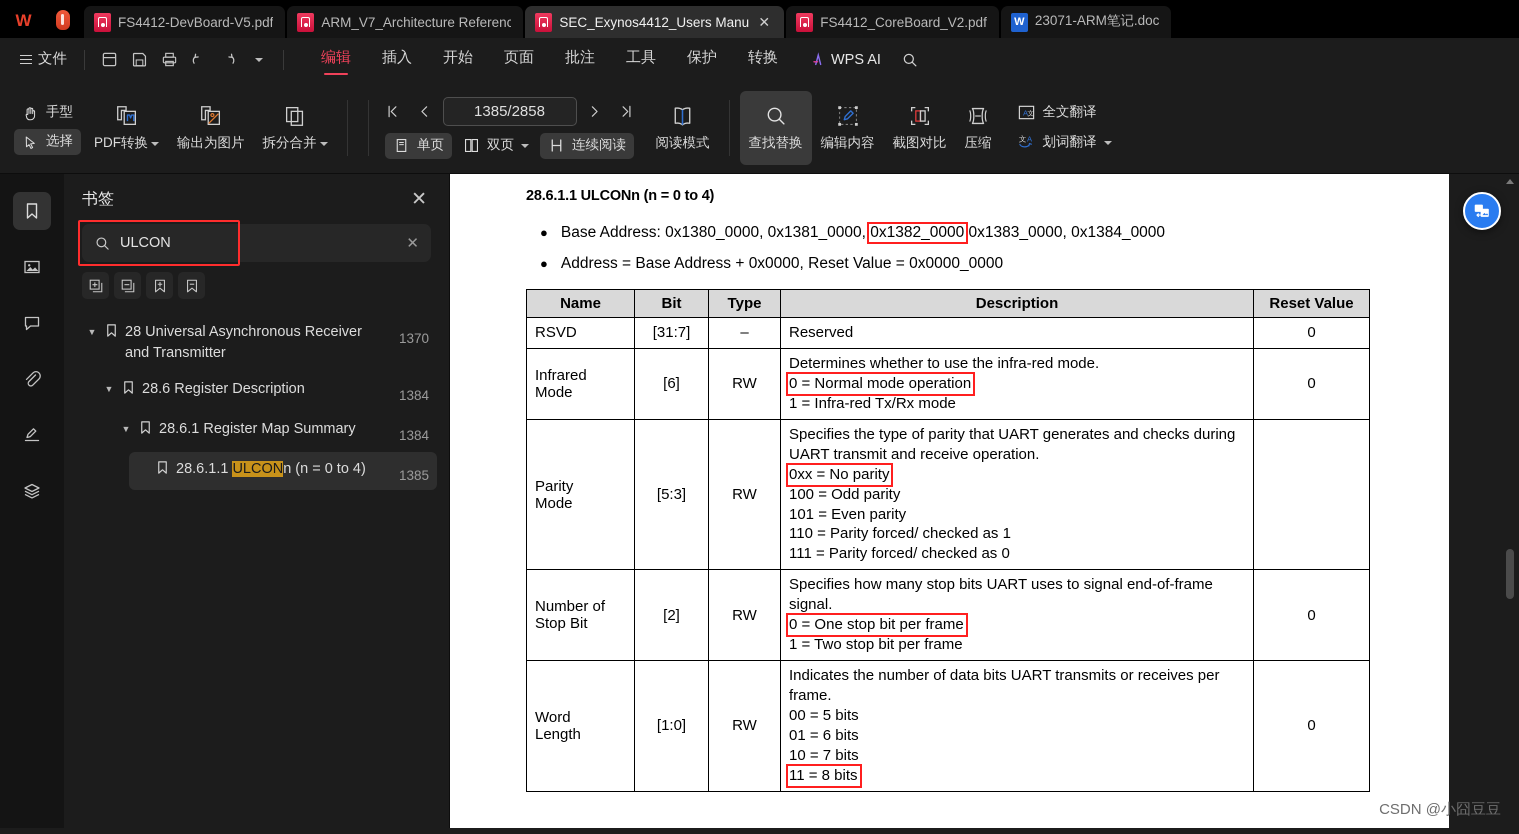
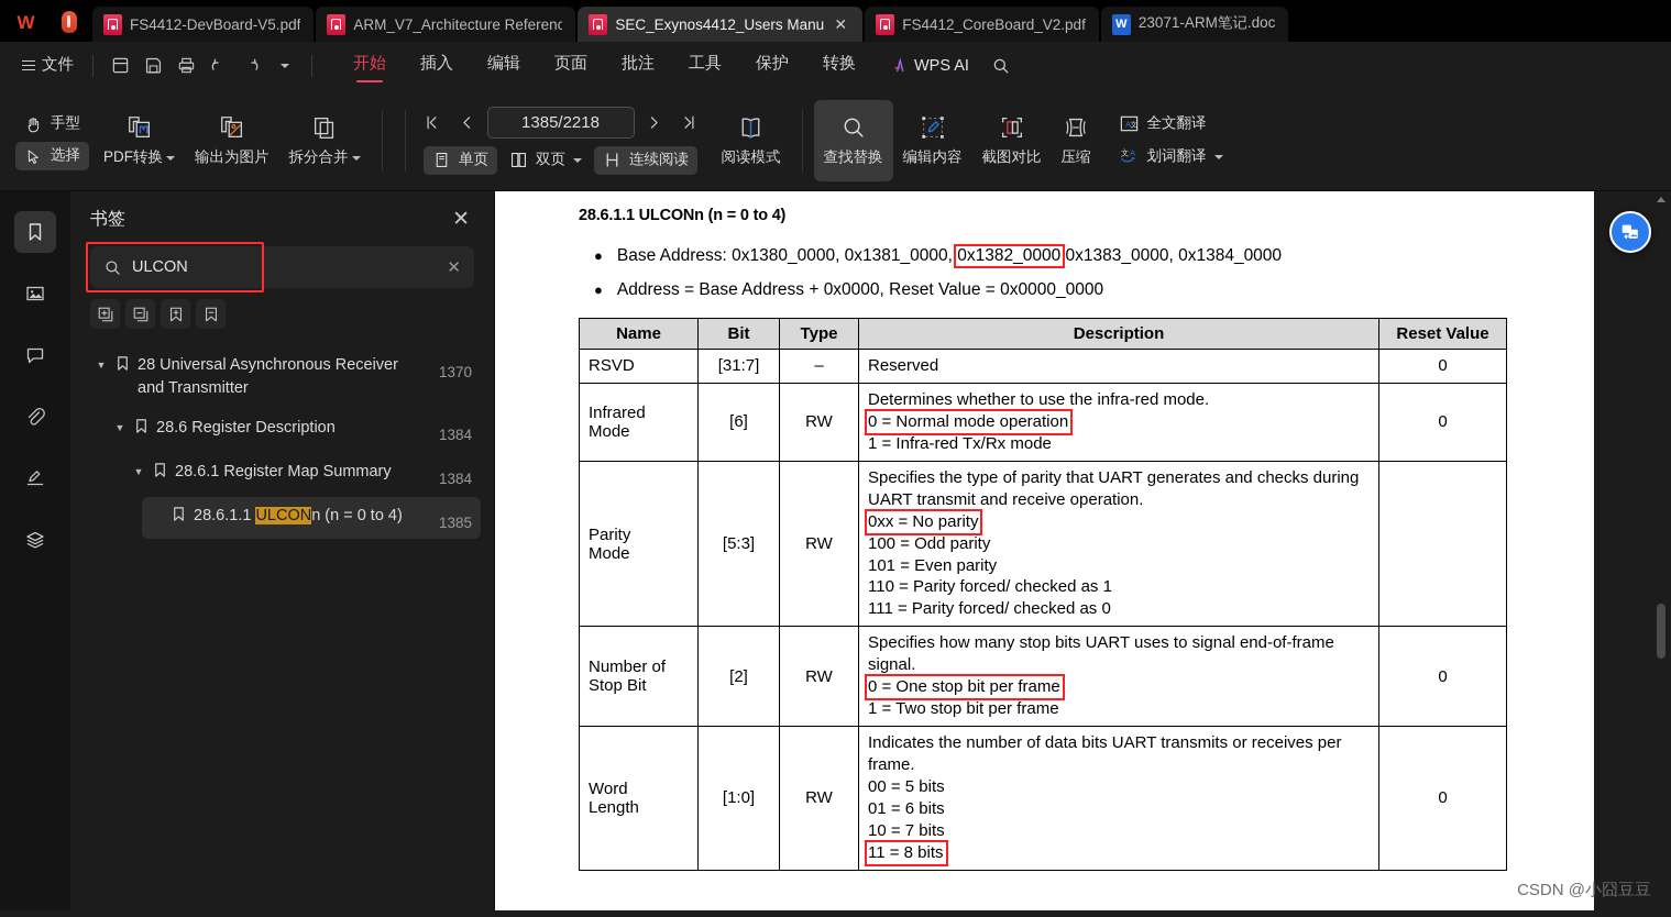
  W
  FS4412-DevBoard-V5.pdf
  ARM_V7_Architecture Referenc
  SEC_Exynos4412_Users Manu
  ✕
  FS4412_CoreBoard_V2.pdf
  W
  23071-ARM笔记.doc
  文件
- 编辑
+ 开始
  插入
- 开始
+ 编辑
  页面
  批注
  工具
  保护
  转换
  WPS AI
  手型
  选择
  PDF转换
  输出为图片
  拆分合并
- 1385/2858
+ 1385/2218
  单页
  双页
  连续阅读
  阅读模式
  查找替换
  编辑内容
  截图对比
  压缩
  A
  全文翻译
  文
  A
  划词翻译
  书签
  ✕
  ULCON
  ✕
  ▼
  28 Universal Asynchronous Receiver and Transmitter
  1370
  ▼
  28.6 Register Description
  1384
  ▼
  28.6.1 Register Map Summary
  1384
  28.6.1.1 ULCONn (n = 0 to 4)
  1385
  28.6.1.1 ULCONn (n = 0 to 4)
  ●
  Base Address: 0x1380_0000, 0x1381_0000, 0x1382_0000 0x1383_0000, 0x1384_0000
  ●
  Address = Base Address + 0x0000, Reset Value = 0x0000_0000
  Name	Bit	Type	Description	Reset Value
  RSVD	[31:7]	–	Reserved	0
  Infrared Mode	[6]	RW	Determines whether to use the infra-red mode.0 = Normal mode operation1 = Infra-red Tx/Rx mode	0
  Parity Mode	[5:3]	RW	Specifies the type of parity that UART generates and checks during UART transmit and receive operation.0xx = No parity100 = Odd parity101 = Even parity110 = Parity forced/ checked as 1111 = Parity forced/ checked as 0
  Number of Stop Bit	[2]	RW	Specifies how many stop bits UART uses to signal end-of-frame signal.0 = One stop bit per frame1 = Two stop bit per frame	0
  Word Length	[1:0]	RW	Indicates the number of data bits UART transmits or receives per frame.00 = 5 bits01 = 6 bits10 = 7 bits11 = 8 bits	0
  CSDN @小囧豆豆
